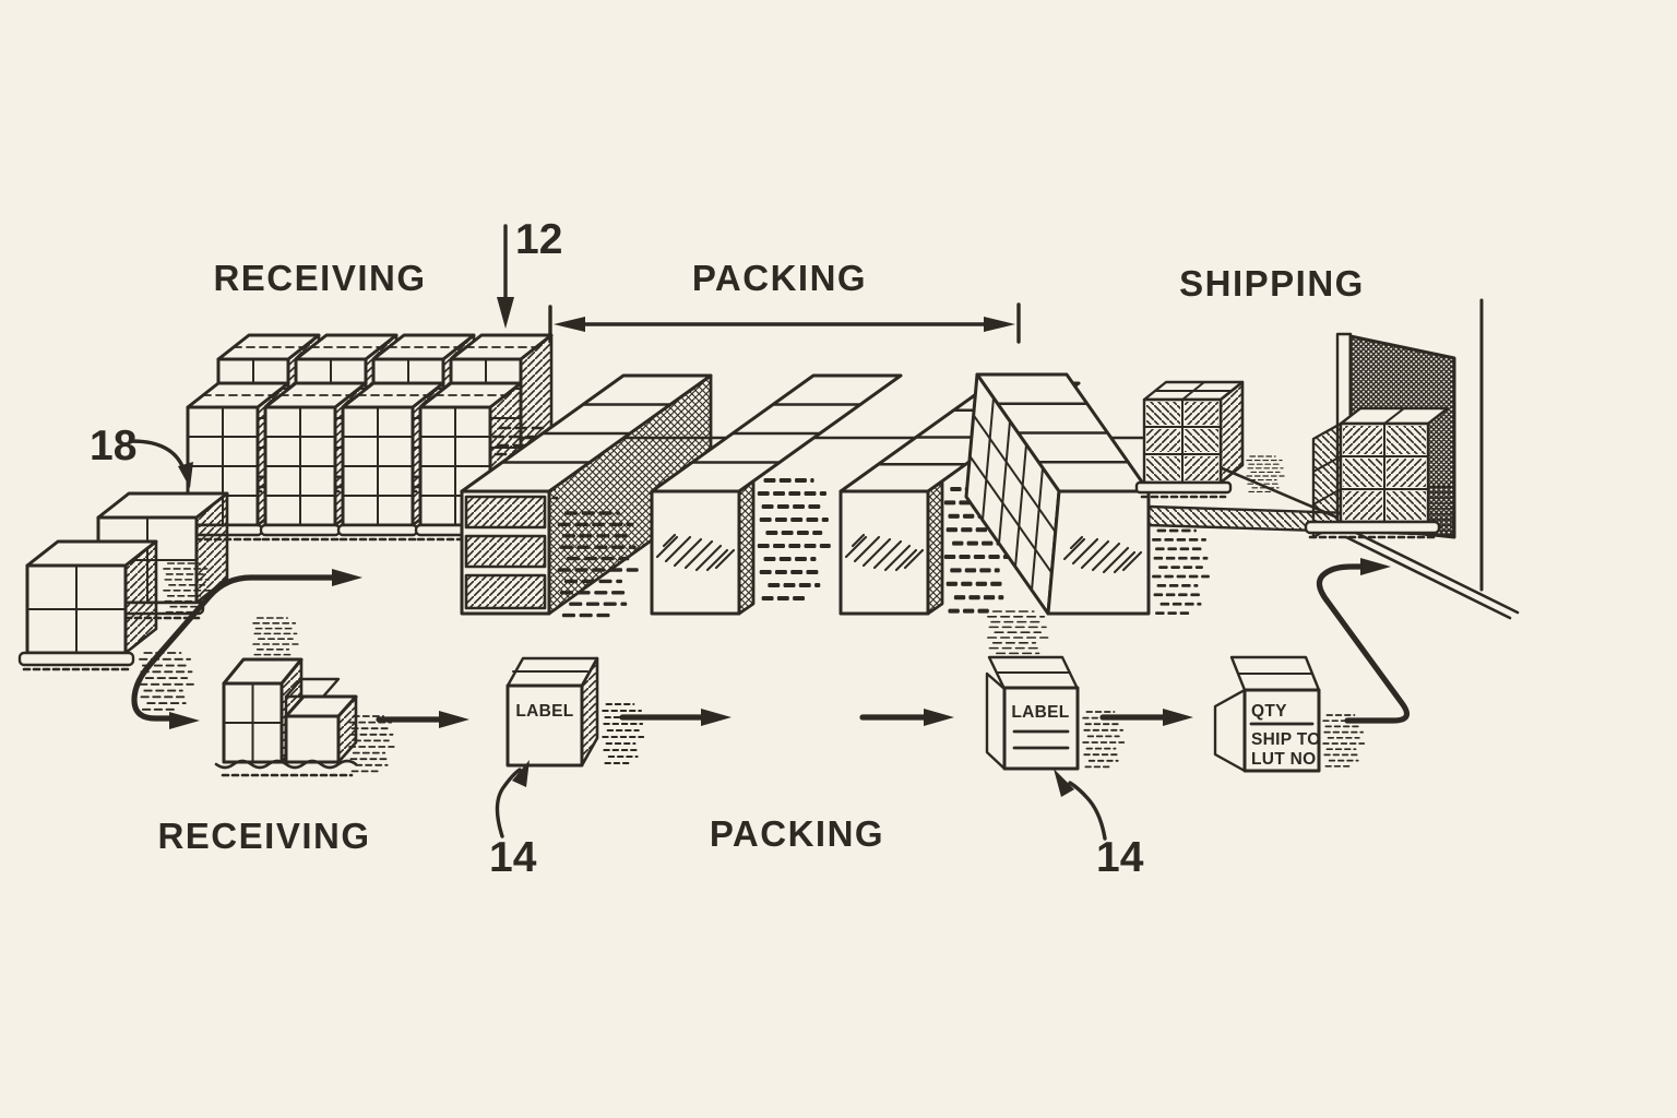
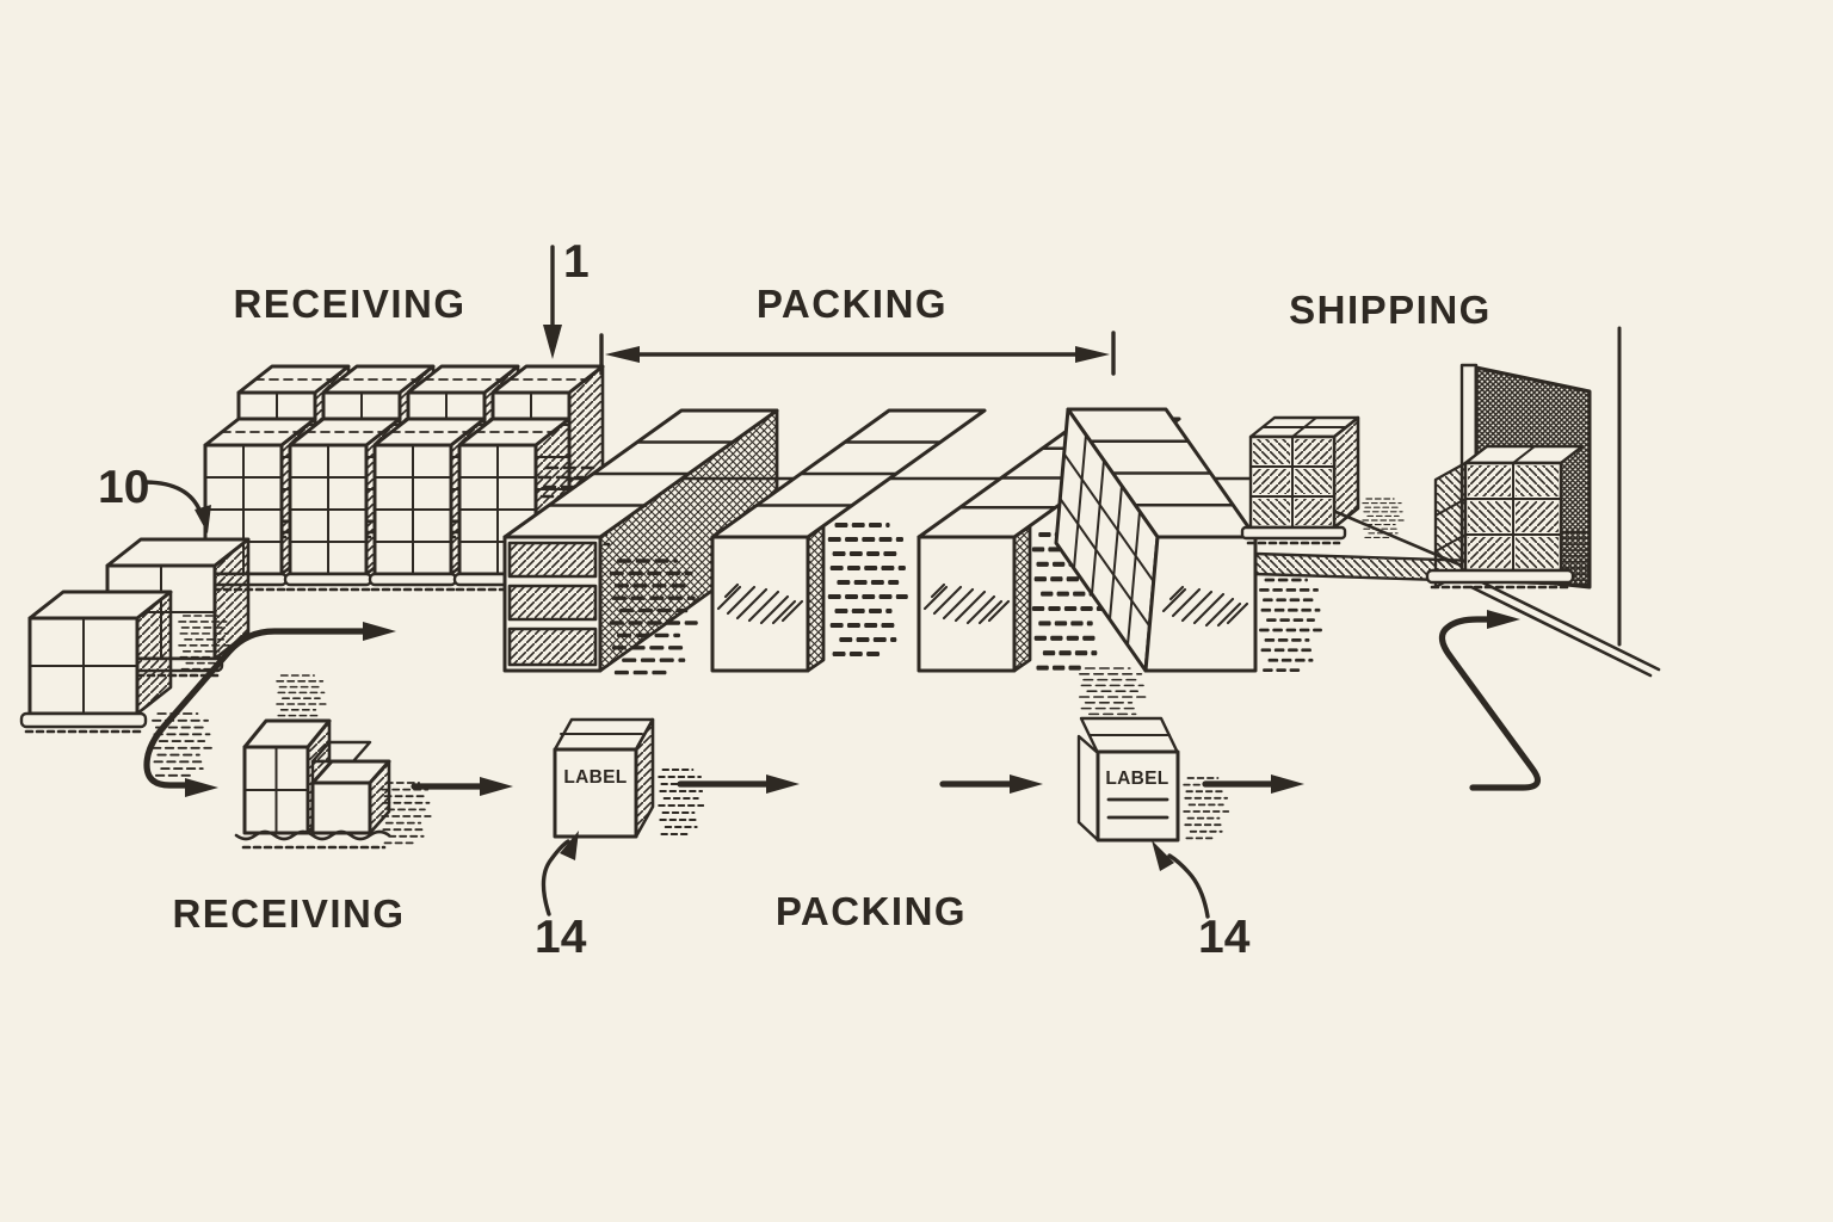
  LABEL
  LABEL
- QTY
- SHIP TO
- LUT NO.
  RECEIVING
  PACKING
  SHIPPING
  RECEIVING
  PACKING
- 18
+ 10
- 12
+ 1
  14
  14
